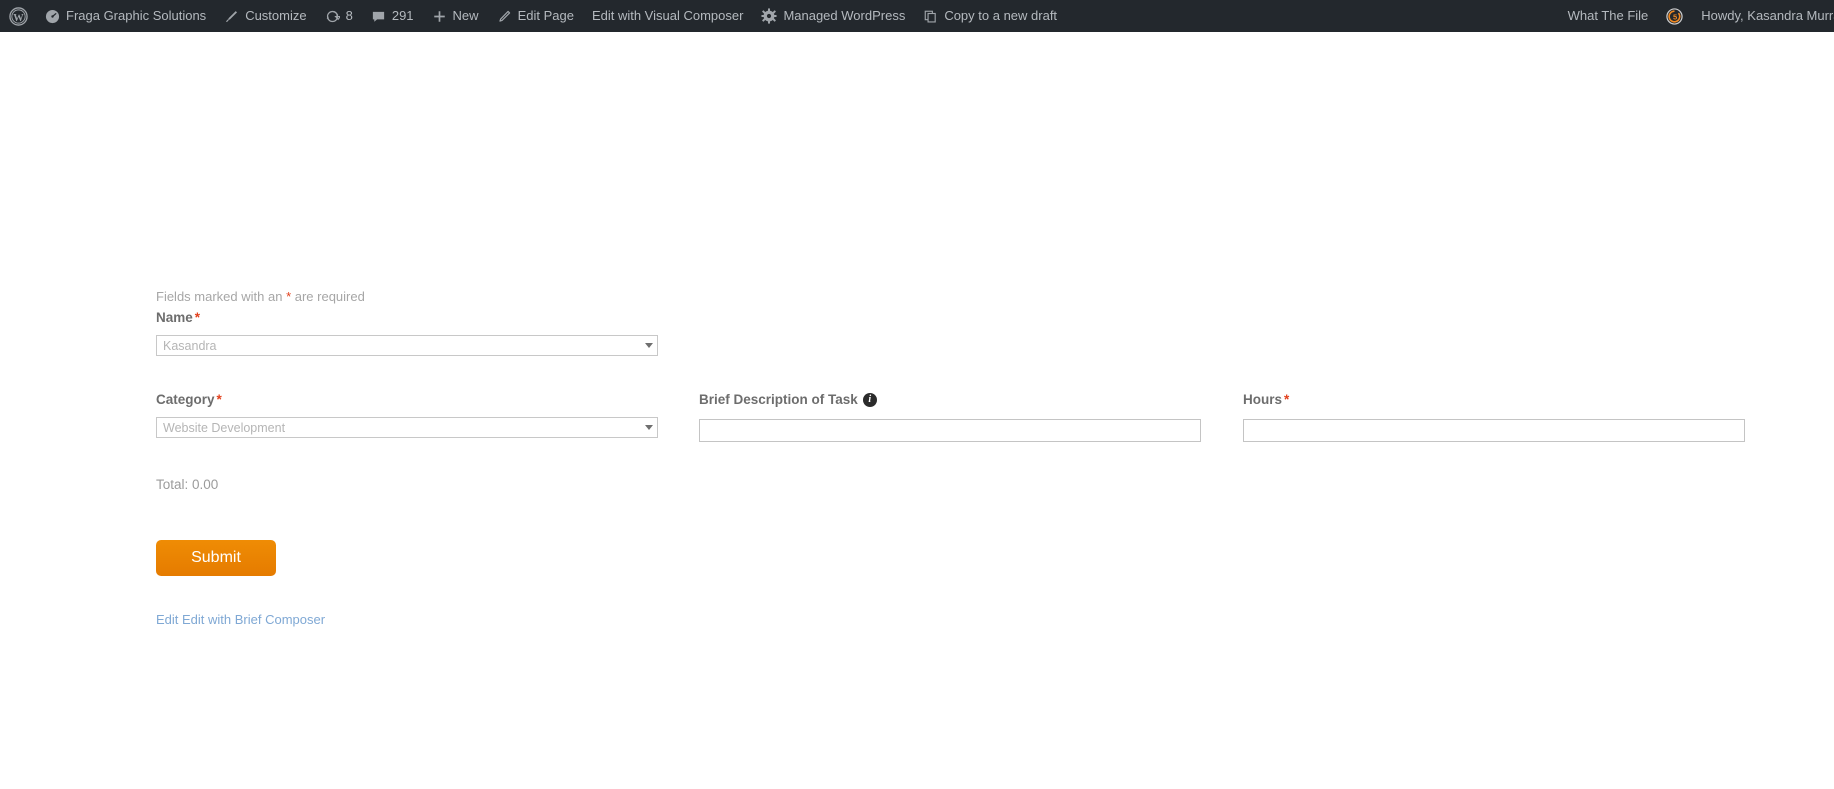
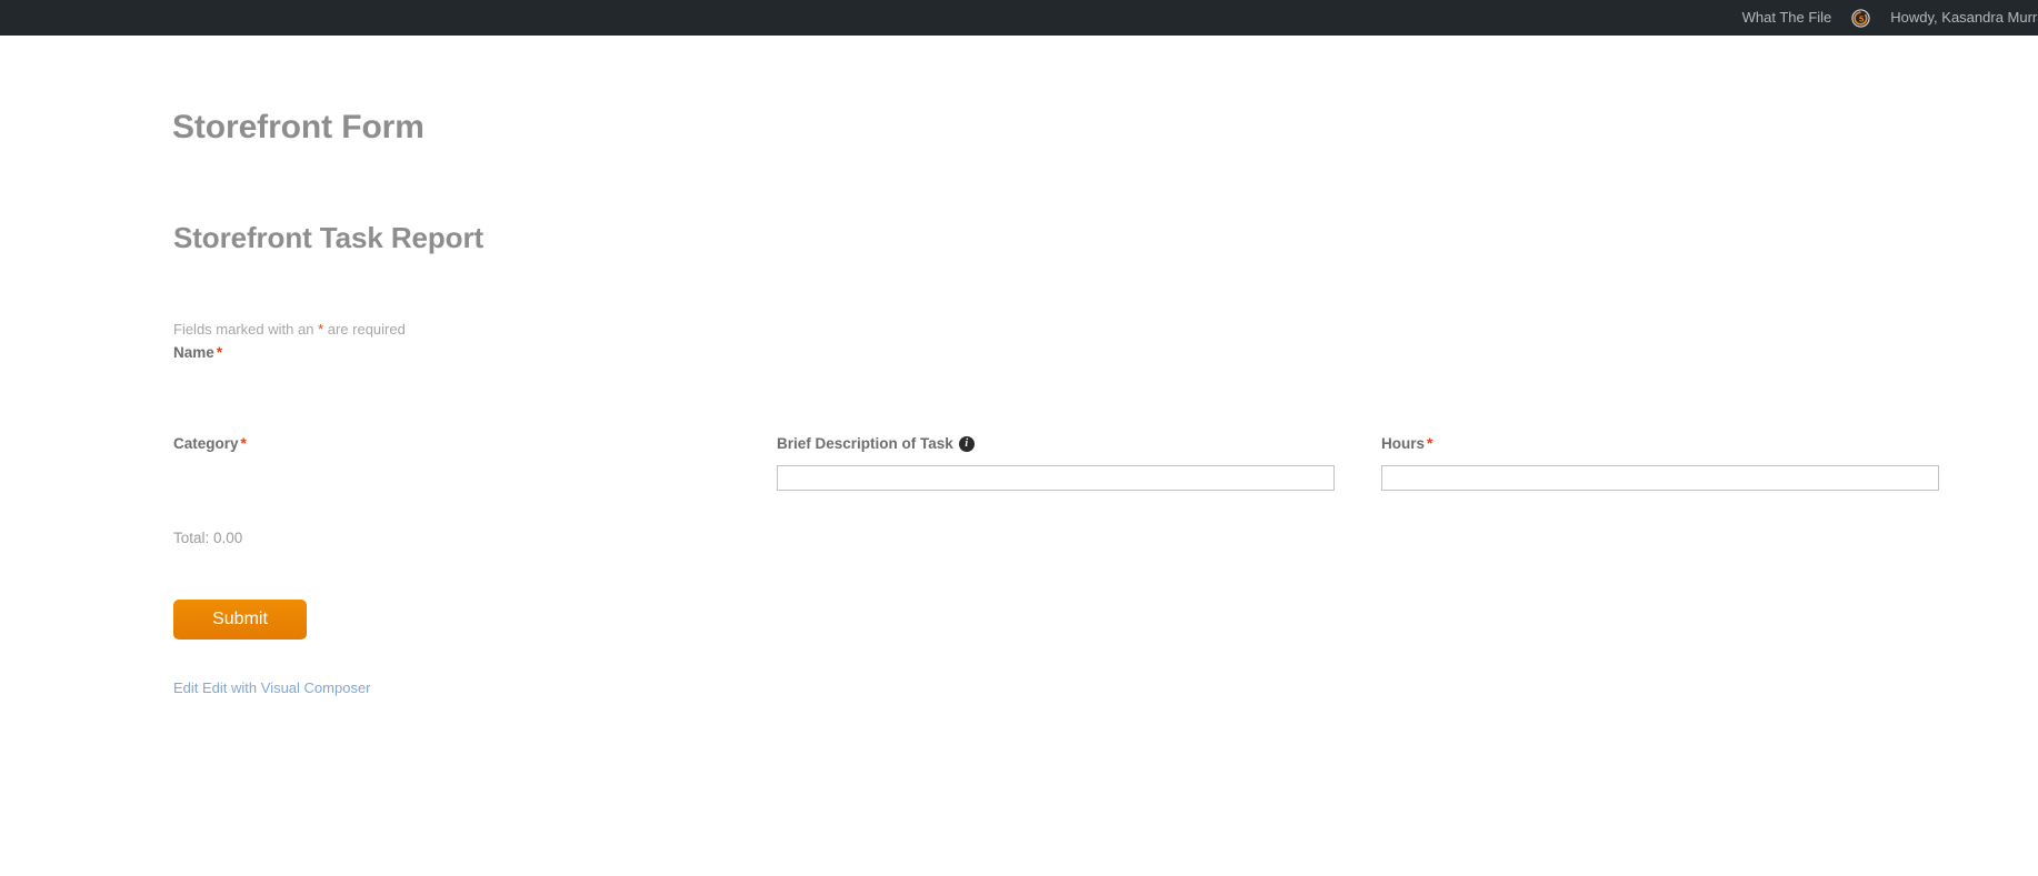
- W
- Fraga Graphic Solutions
- Customize
- 8
- 291
- New
- Edit Page
- Edit with Visual Composer
- Managed WordPress
- Copy to a new draft
  What The File
  5
  Howdy, Kasandra Murr
+ Storefront Form
+ Storefront Task Report
  Fields marked with an * are required
  Name *
- Kasandra
  Category *
- Website Development
  Brief Description of Task
  i
  Hours *
  Total: 0.00
  Submit
- Edit Edit with Brief Composer
+ Edit Edit with Visual Composer
